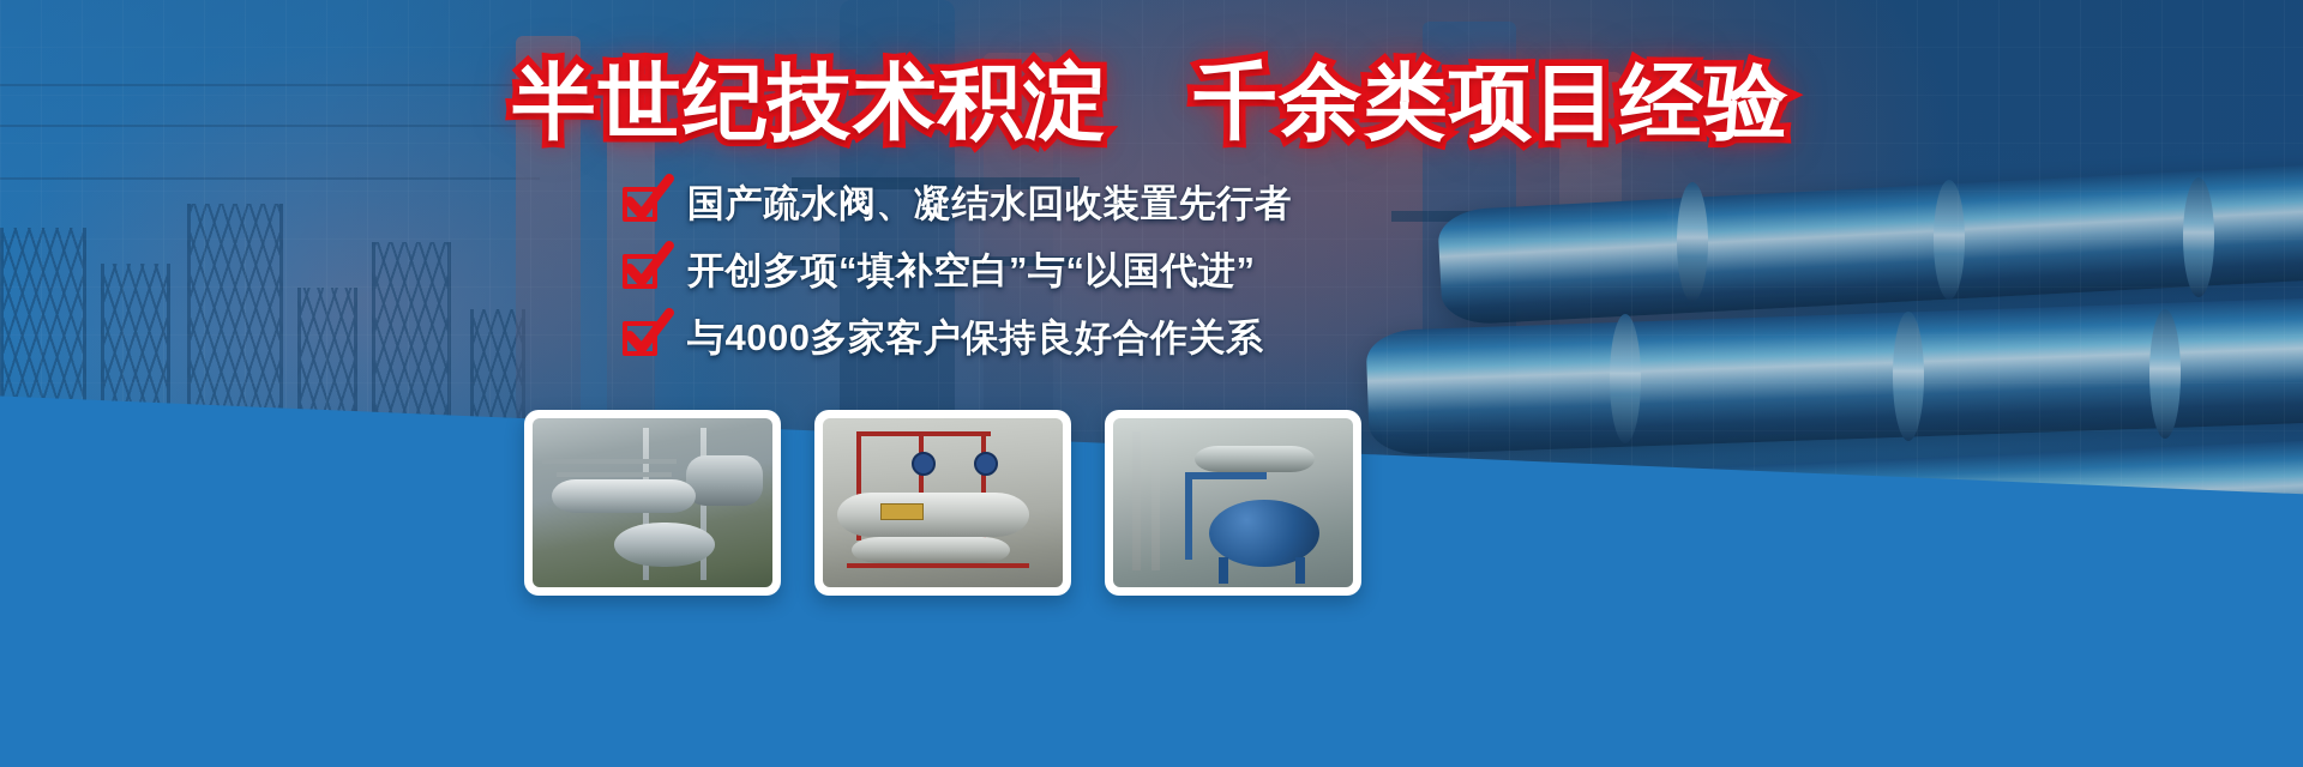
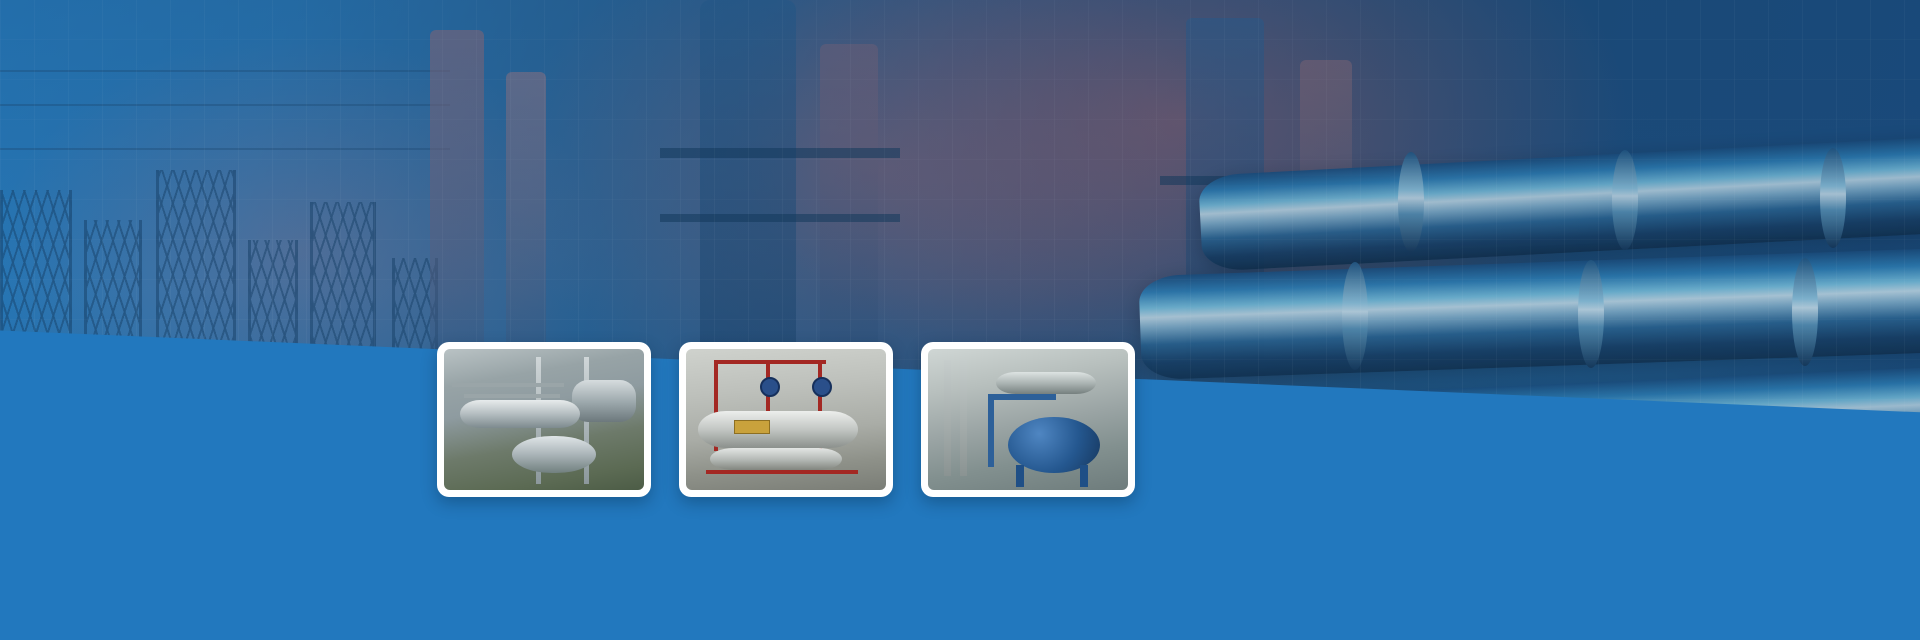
- 半世纪技术积淀 千余类项目经验
- 国产疏水阀、凝结水回收装置先行者
- 开创多项“填补空白”与“以国代进”
- 与4000多家客户保持良好合作关系
